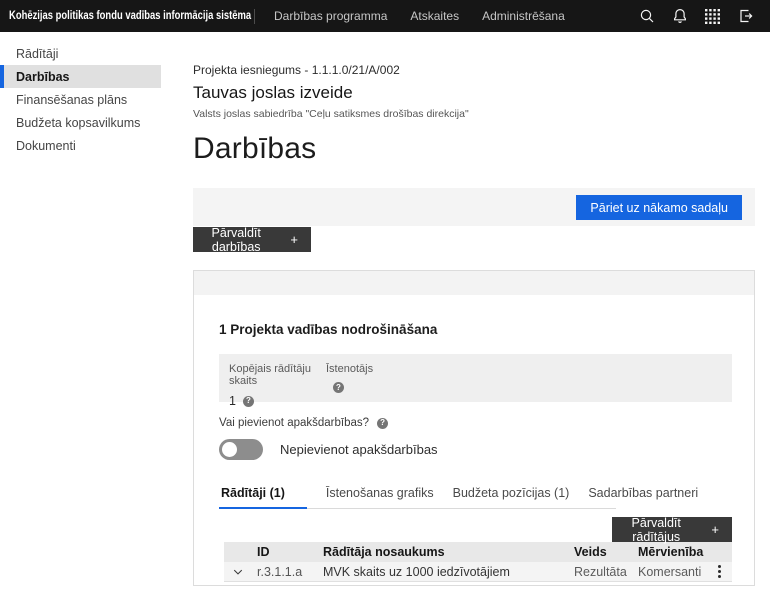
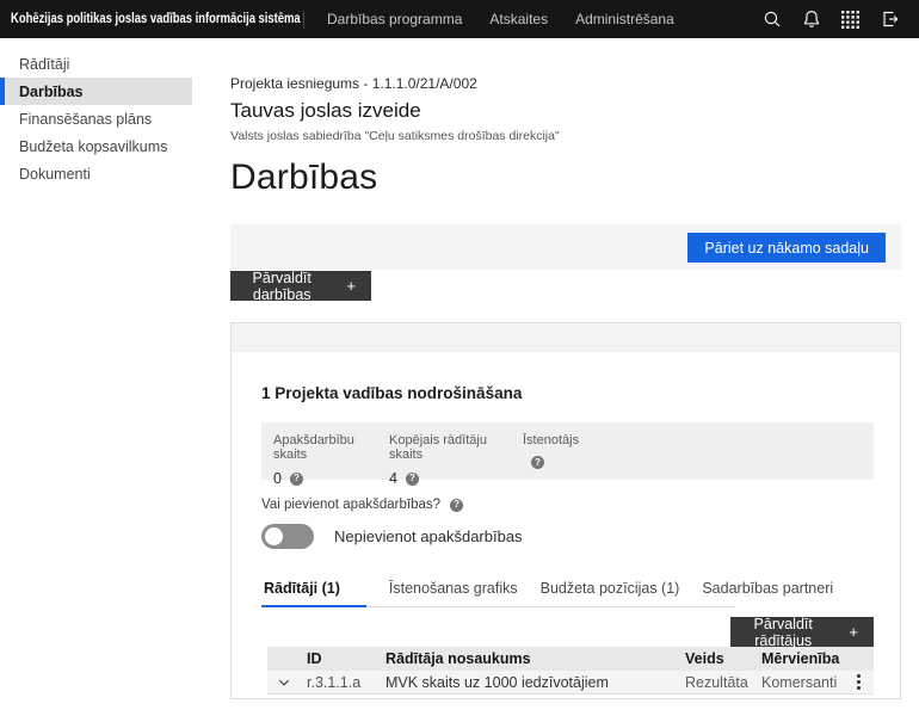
- Kohēzijas politikas fondu vadības informācija sistēma
+ Kohēzijas politikas joslas vadības informācija sistēma
  Darbības programma
  Atskaites
  Administrēšana
  Rādītāji
  Darbības
  Finansēšanas plāns
  Budžeta kopsavilkums
  Dokumenti
  Projekta iesniegums - 1.1.1.0/21/A/002
  Tauvas joslas izveide
  Valsts joslas sabiedrība "Ceļu satiksmes drošības direkcija"
  Darbības
  Pāriet uz nākamo sadaļu
  Pārvaldīt darbības
  +
  1 Projekta vadības nodrošināšana
+ Apakšdarbību skaits
+ 0
  Kopējais rādītāju skaits
- 1
+ 4
  Īstenotājs
  Vai pievienot apakšdarbības?
  Nepievienot apakšdarbības
  Rādītāji (1)
  Īstenošanas grafiks
  Budžeta pozīcijas (1)
  Sadarbības partneri
  Pārvaldīt rādītājus
  +
  ID
  Rādītāja nosaukums
  Veids
  Mērvienība
  r.3.1.1.a
  MVK skaits uz 1000 iedzīvotājiem
  Rezultāta
  Komersanti
